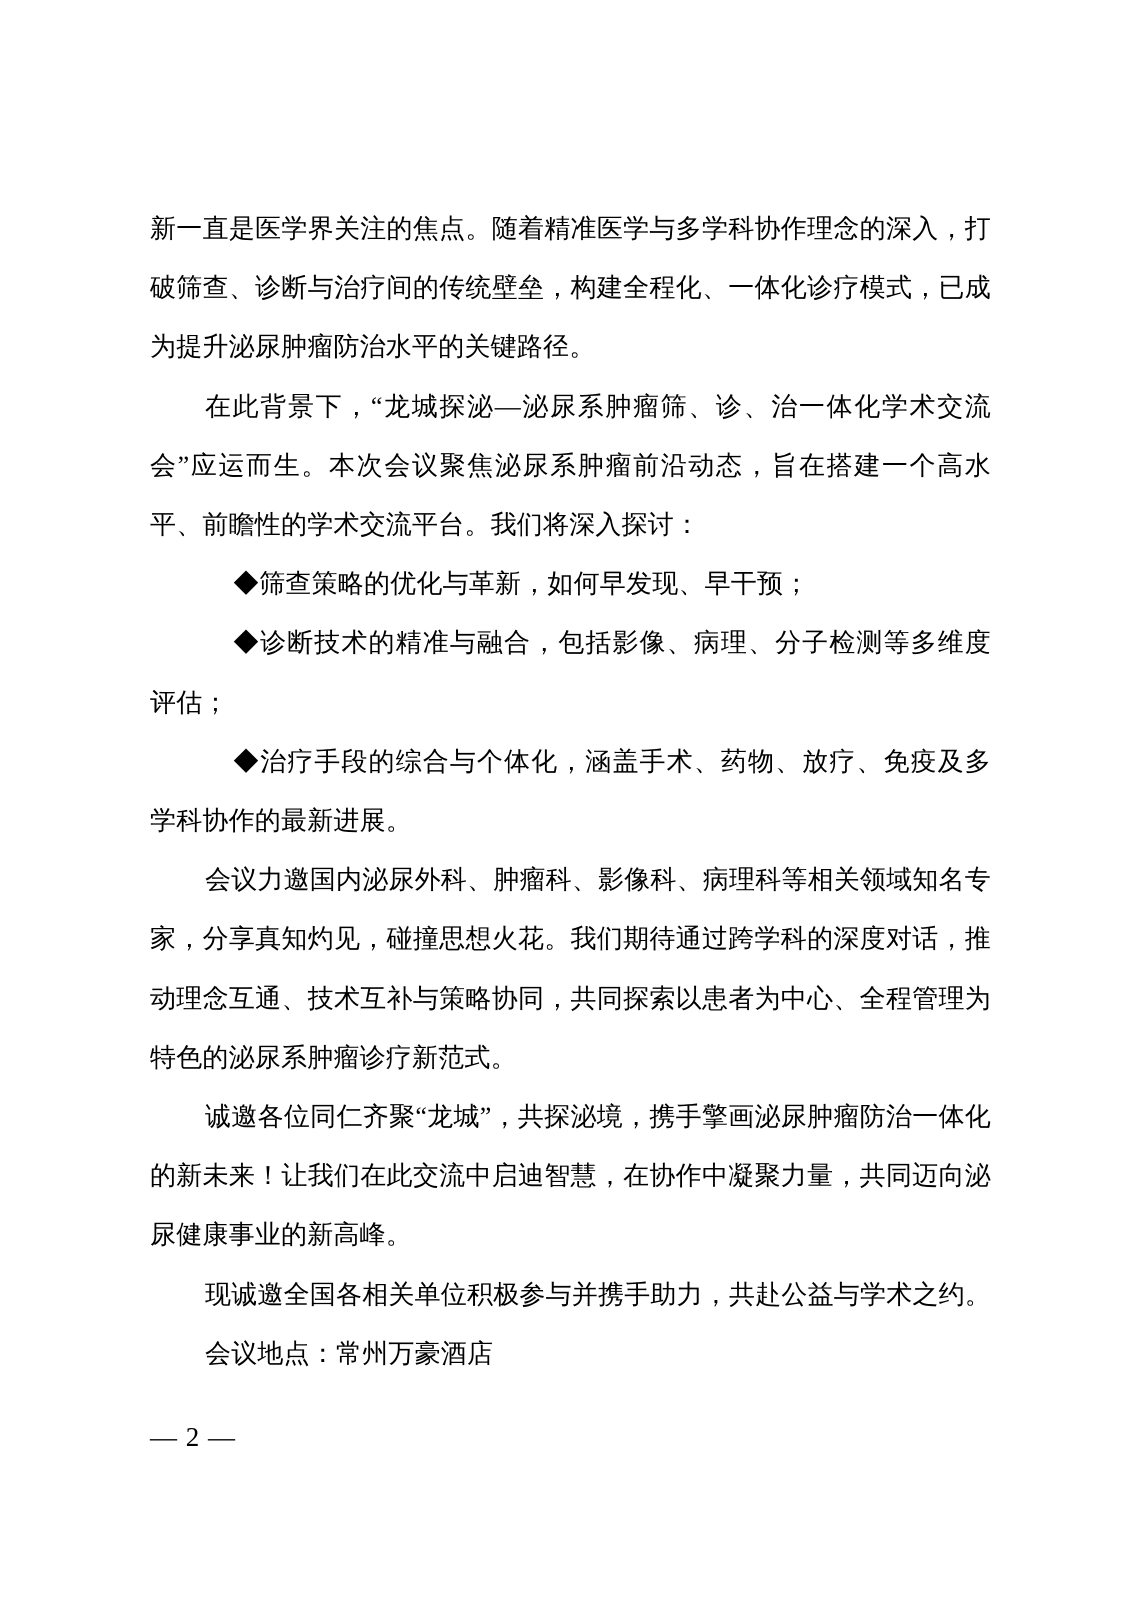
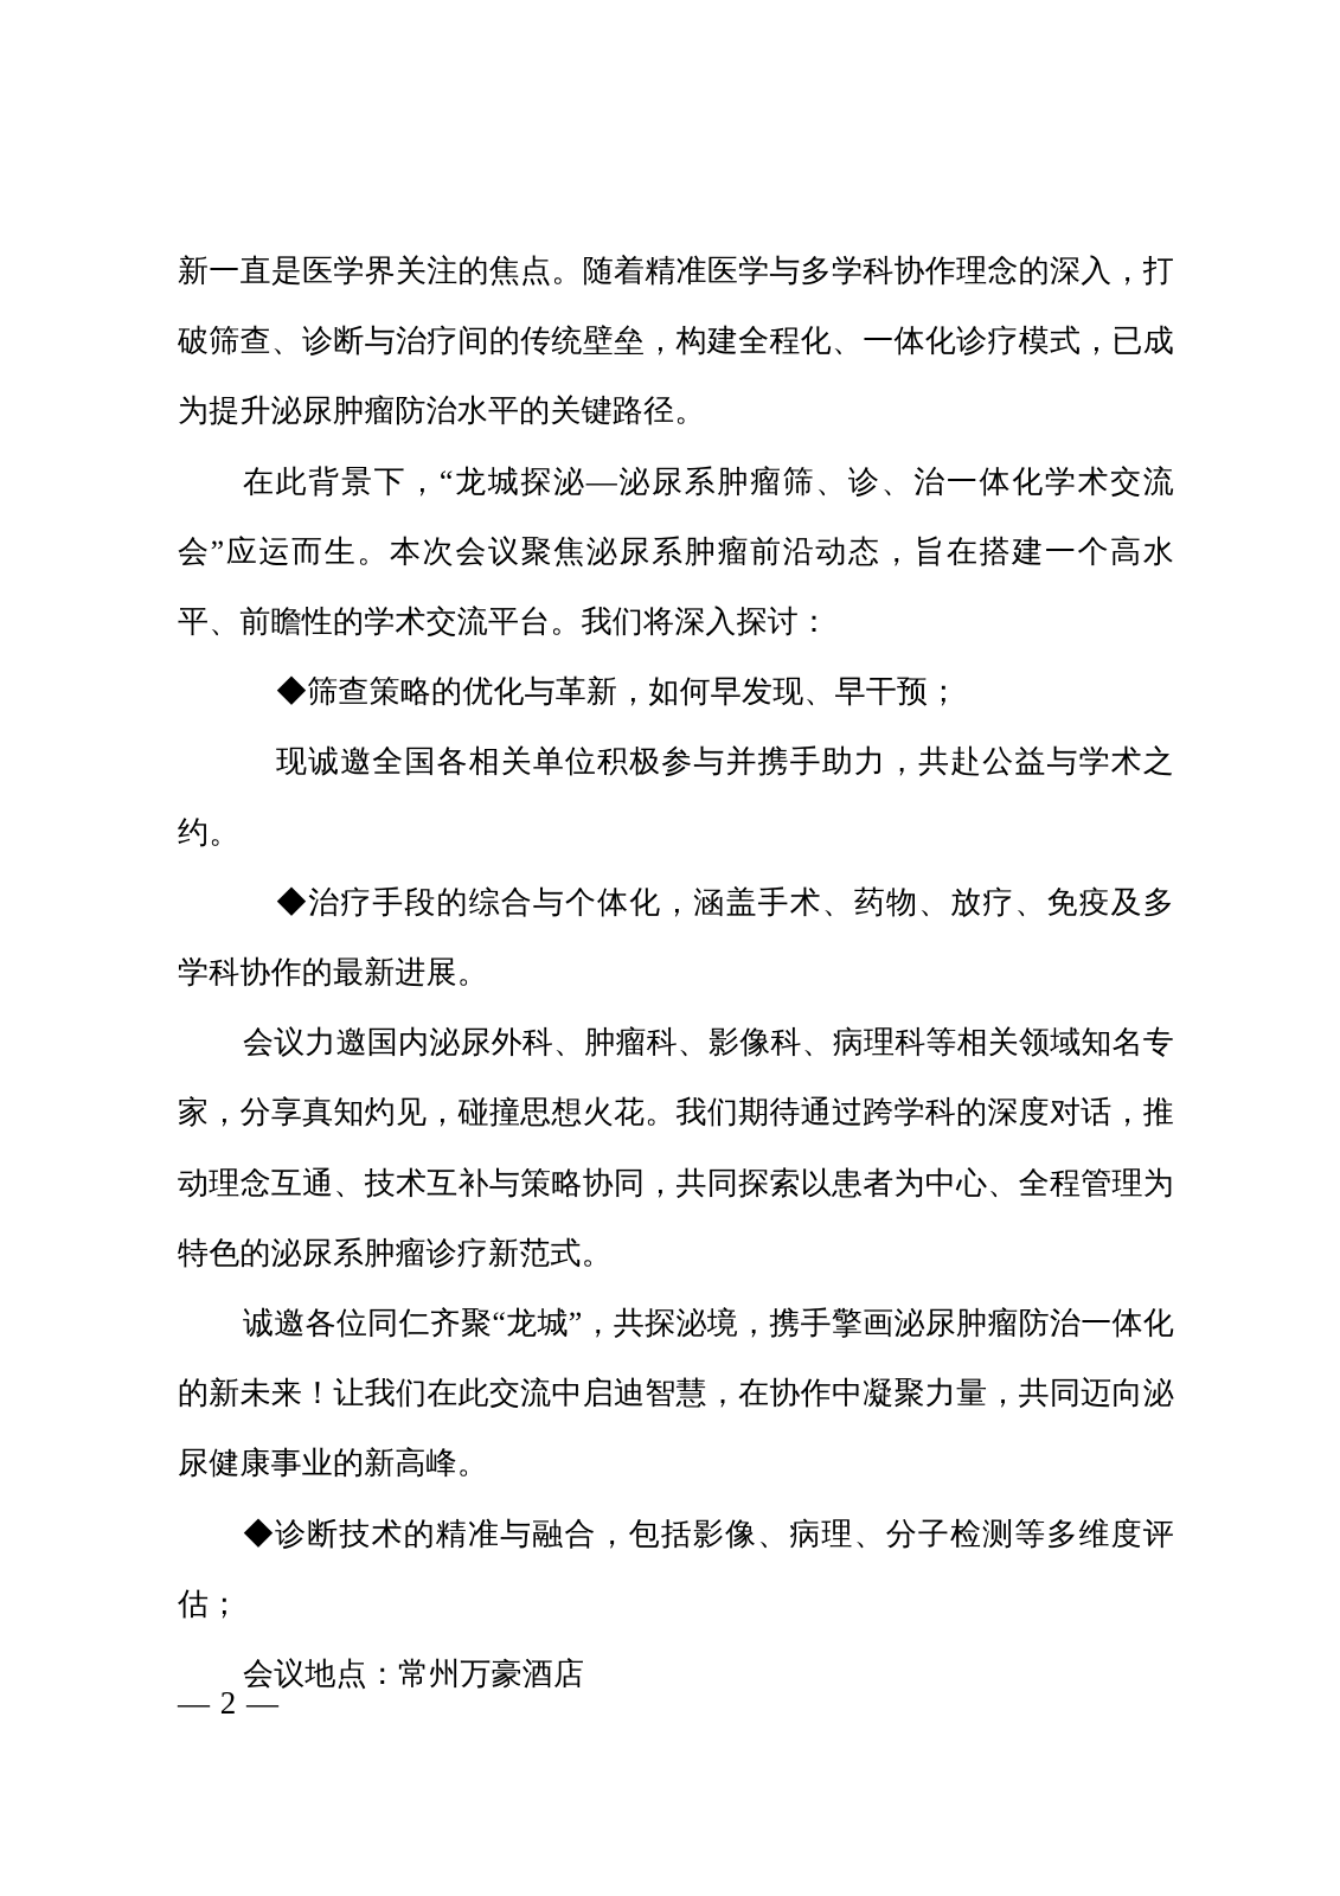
  新一直是医学界关注的焦点。随着精准医学与多学科协作理念的深入，打破筛查、诊断与治疗间的传统壁垒，构建全程化、一体化诊疗模式，已成为提升泌尿肿瘤防治水平的关键路径。
  在此背景下，“龙城探泌—泌尿系肿瘤筛、诊、治一体化学术交流会”应运而生。本次会议聚焦泌尿系肿瘤前沿动态，旨在搭建一个高水平、前瞻性的学术交流平台。我们将深入探讨：
  ◆筛查策略的优化与革新，如何早发现、早干预；
- ◆诊断技术的精准与融合，包括影像、病理、分子检测等多维度评估；
+ 现诚邀全国各相关单位积极参与并携手助力，共赴公益与学术之约。
  ◆治疗手段的综合与个体化，涵盖手术、药物、放疗、免疫及多学科协作的最新进展。
  会议力邀国内泌尿外科、肿瘤科、影像科、病理科等相关领域知名专家，分享真知灼见，碰撞思想火花。我们期待通过跨学科的深度对话，推动理念互通、技术互补与策略协同，共同探索以患者为中心、全程管理为特色的泌尿系肿瘤诊疗新范式。
  诚邀各位同仁齐聚“龙城”，共探泌境，携手擎画泌尿肿瘤防治一体化的新未来！让我们在此交流中启迪智慧，在协作中凝聚力量，共同迈向泌尿健康事业的新高峰。
- 现诚邀全国各相关单位积极参与并携手助力，共赴公益与学术之约。
+ ◆诊断技术的精准与融合，包括影像、病理、分子检测等多维度评估；
  会议地点：常州万豪酒店
  — 2 —
